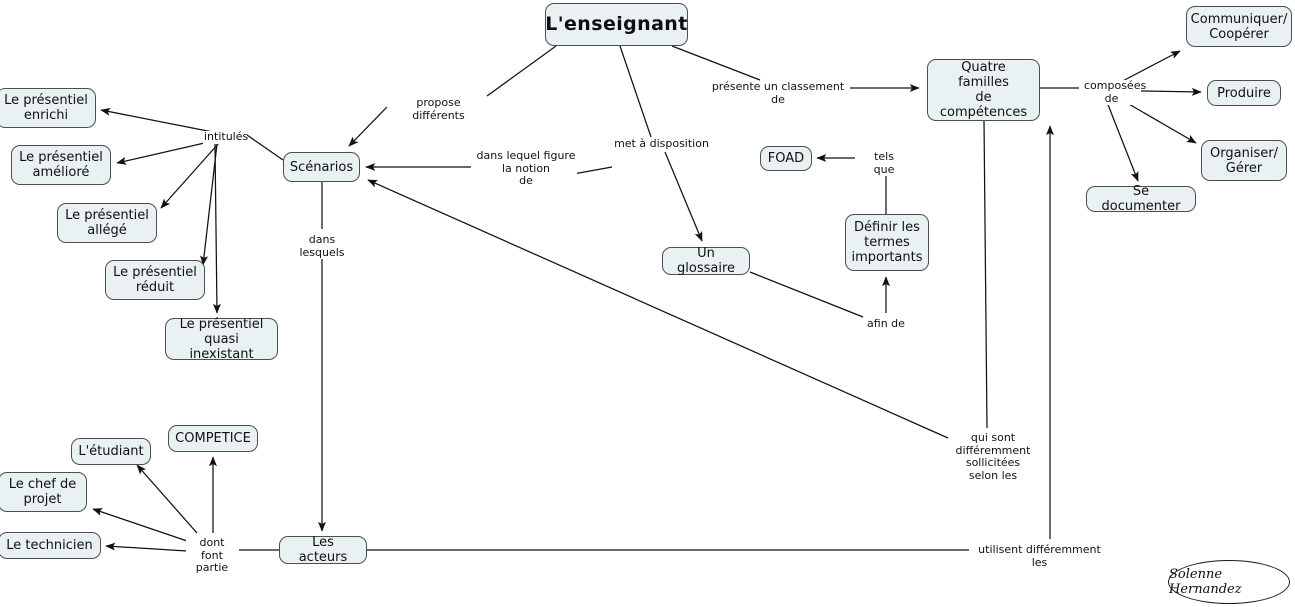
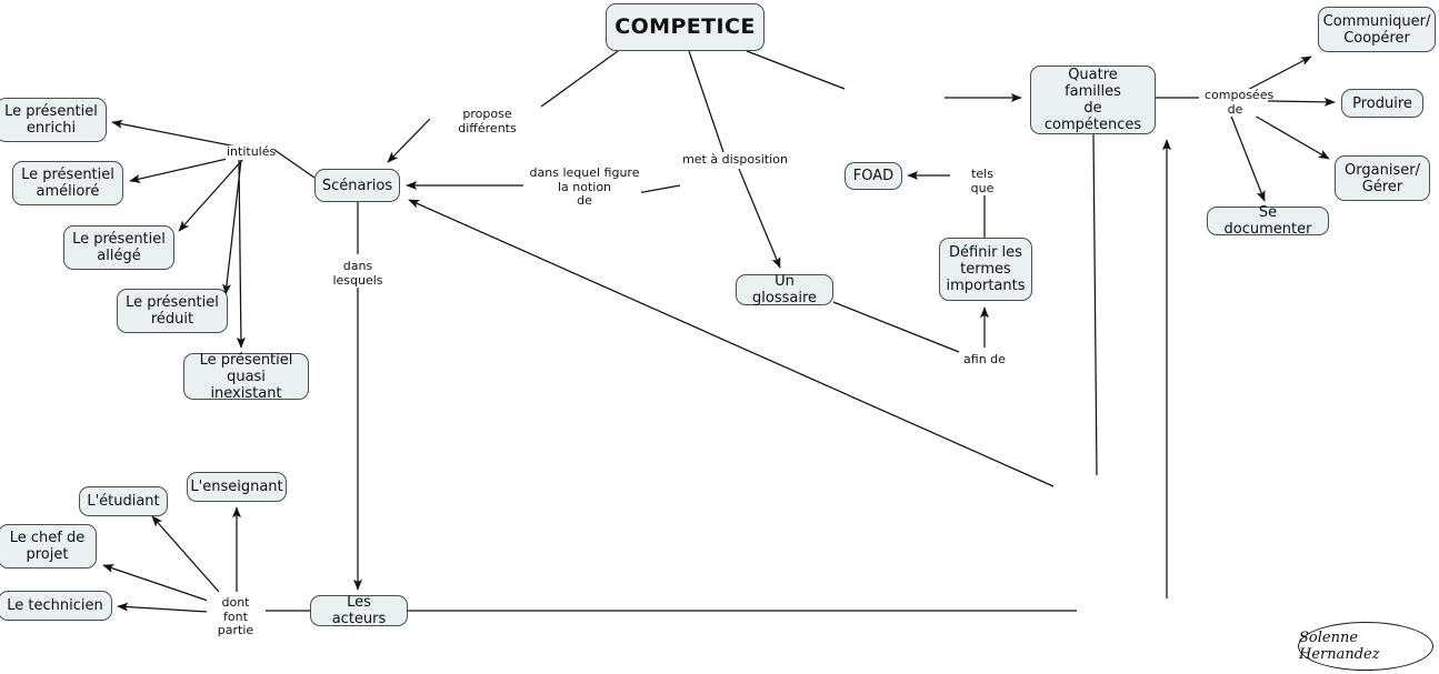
- L'enseignant
+ COMPETICE
  Scénarios
  Le présentiel
  enrichi
  Le présentiel
  amélioré
  Le présentiel
  allégé
  Le présentiel
  réduit
  Le présentiel
  quasi inexistant
  Un glossaire
  FOAD
  Définir les
  termes
  importants
  Quatre familles
  de
  compétences
  Communiquer/
  Coopérer
  Produire
  Organiser/
  Gérer
  Se documenter
  Les acteurs
  L'étudiant
- COMPETICE
+ L'enseignant
  Le chef de
  projet
  Le technicien
  propose différents
- présente un classement de
  met à disposition
  intitulés
  dans lequel figure
  la notion
  de
  dans lesquels
  tels que
  afin de
  composées
  de
  dont font
  partie
- qui sont
- différemment
- sollicitées
- selon les
- utilisent différemment les
  Solenne Hernandez
